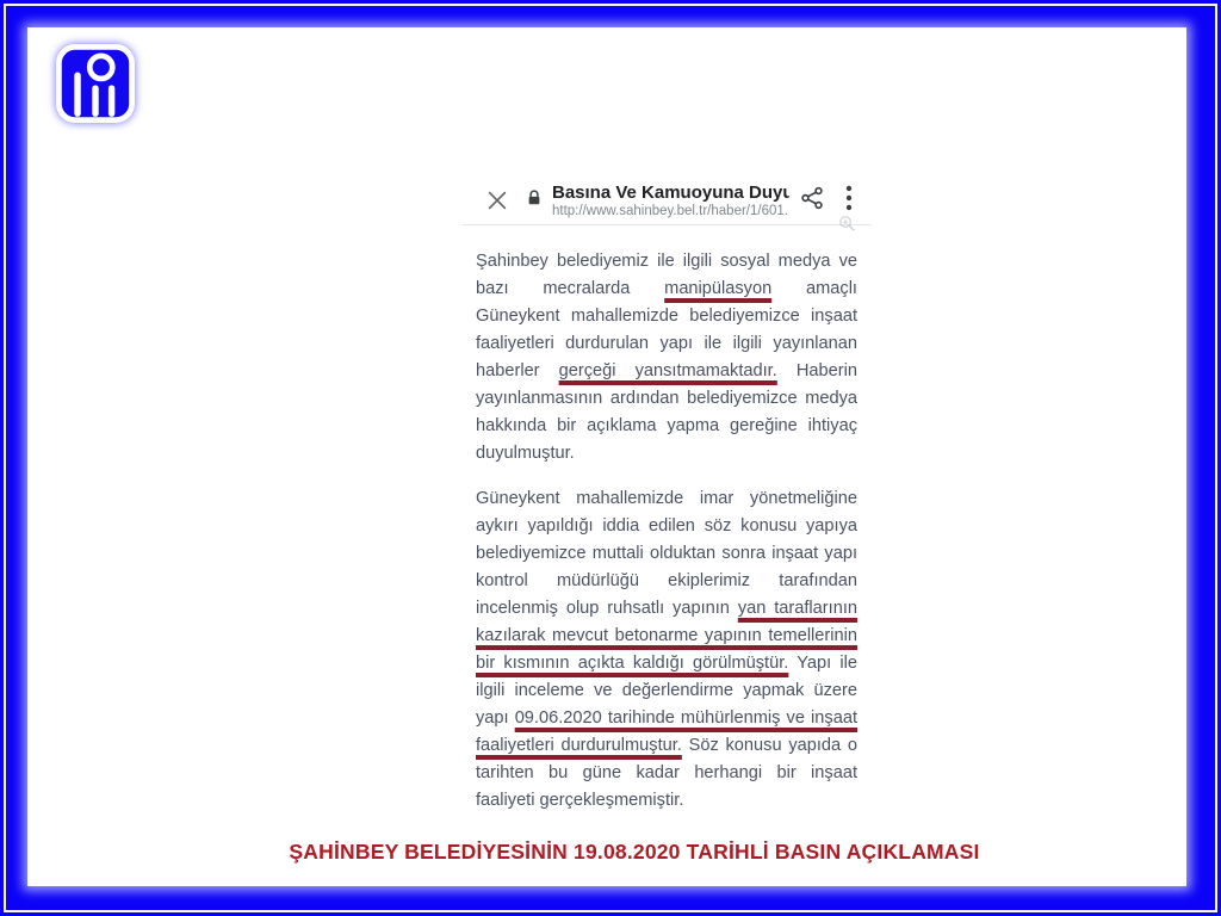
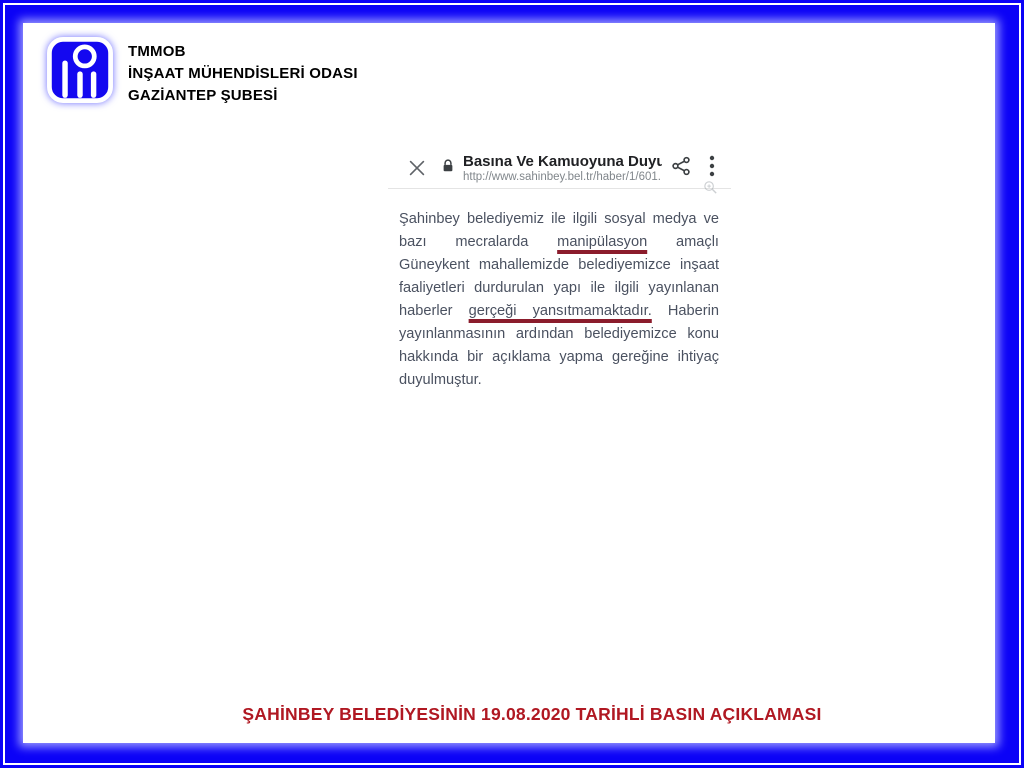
+ TMMOB
+ İNŞAAT MÜHENDİSLERİ ODASI
+ GAZİANTEP ŞUBESİ
  Basına Ve Kamuoyuna Duyu
  http://www.sahinbey.bel.tr/haber/1/601.
- Şahinbey belediyemiz ile ilgili sosyal medya ve bazı mecralarda manipülasyon amaçlı Güneykent mahallemizde belediyemizce inşaat faaliyetleri durdurulan yapı ile ilgili yayınlanan haberler gerçeği yansıtmamaktadır. Haberin yayınlanmasının ardından belediyemizce medya hakkında bir açıklama yapma gereğine ihtiyaç duyulmuştur.
+ Şahinbey belediyemiz ile ilgili sosyal medya ve bazı mecralarda manipülasyon amaçlı Güneykent mahallemizde belediyemizce inşaat faaliyetleri durdurulan yapı ile ilgili yayınlanan haberler gerçeği yansıtmamaktadır. Haberin yayınlanmasının ardından belediyemizce konu hakkında bir açıklama yapma gereğine ihtiyaç duyulmuştur.
- Güneykent mahallemizde imar yönetmeliğine aykırı yapıldığı iddia edilen söz konusu yapıya belediyemizce muttali olduktan sonra inşaat yapı kontrol müdürlüğü ekiplerimiz tarafından incelenmiş olup ruhsatlı yapının yan taraflarının kazılarak mevcut betonarme yapının temellerinin bir kısmının açıkta kaldığı görülmüştür. Yapı ile ilgili inceleme ve değerlendirme yapmak üzere yapı 09.06.2020 tarihinde mühürlenmiş ve inşaat faaliyetleri durdurulmuştur. Söz konusu yapıda o tarihten bu güne kadar herhangi bir inşaat faaliyeti gerçekleşmemiştir.
  ŞAHİNBEY BELEDİYESİNİN 19.08.2020 TARİHLİ BASIN AÇIKLAMASI
